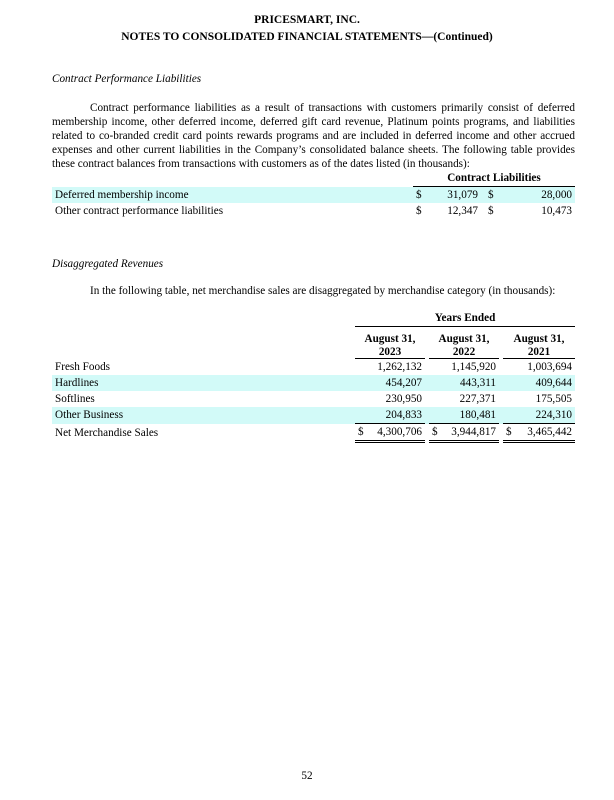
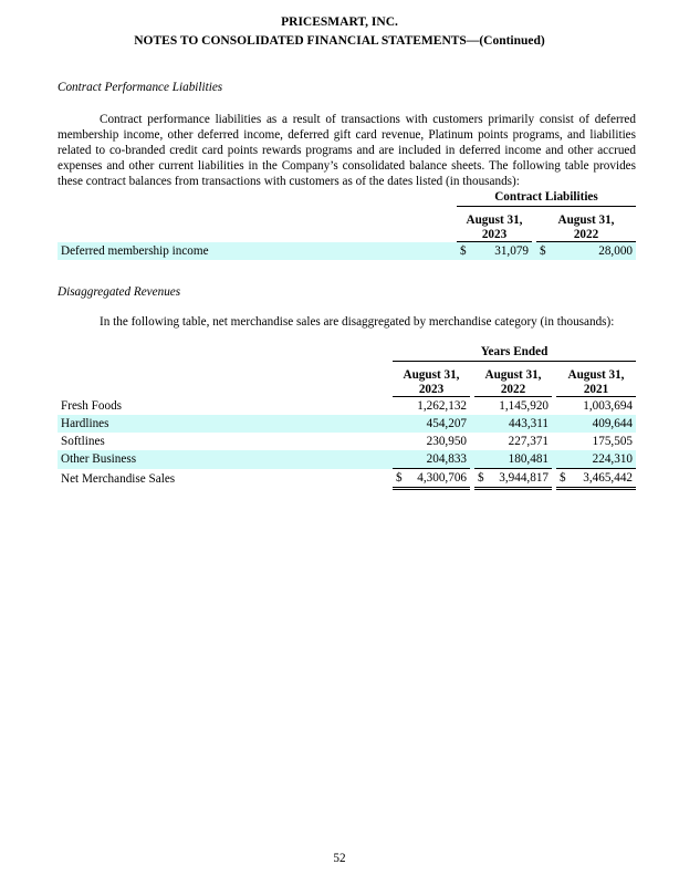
  PRICESMART, INC.
  NOTES TO CONSOLIDATED FINANCIAL STATEMENTS—(Continued)
  Contract Performance Liabilities
  Contract performance liabilities as a result of transactions with customers primarily consist of deferred membership income, other deferred income, deferred gift card revenue, Platinum points programs, and liabilities related to co-branded credit card points rewards programs and are included in deferred income and other accrued expenses and other current liabilities in the Company’s consolidated balance sheets. The following table provides these contract balances from transactions with customers as of the dates listed (in thousands):
  	Contract Liabilities
+ 	August 31,2023		August 31,2022
  Deferred membership income	$	31,079		$	28,000
- Other contract performance liabilities	$	12,347		$	10,473
  Disaggregated Revenues
  In the following table, net merchandise sales are disaggregated by merchandise category (in thousands):
  	Years Ended
  	August 31,2023		August 31,2022		August 31,2021
  Fresh Foods		1,262,132			1,145,920			1,003,694
  Hardlines		454,207			443,311			409,644
  Softlines		230,950			227,371			175,505
  Other Business		204,833			180,481			224,310
  Net Merchandise Sales	$	4,300,706		$	3,944,817		$	3,465,442
  52
